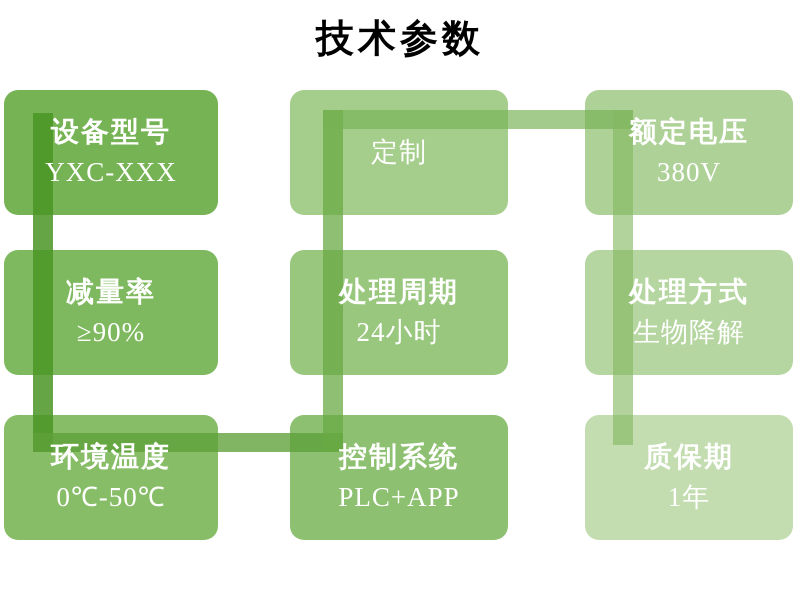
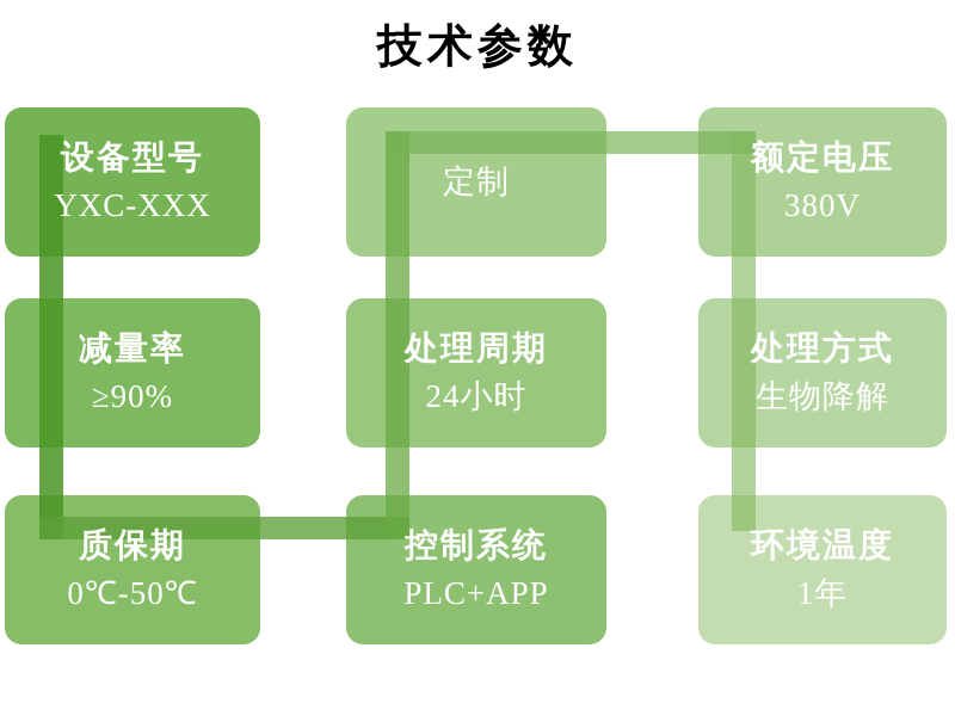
  技术参数
  设备型号
  YXC-XXX
  减量率
  ≥90%
- 环境温度
+ 质保期
  0℃-50℃
  定制
  处理周期
  24小时
  控制系统
  PLC+APP
  额定电压
  380V
  处理方式
  生物降解
- 质保期
+ 环境温度
  1年
